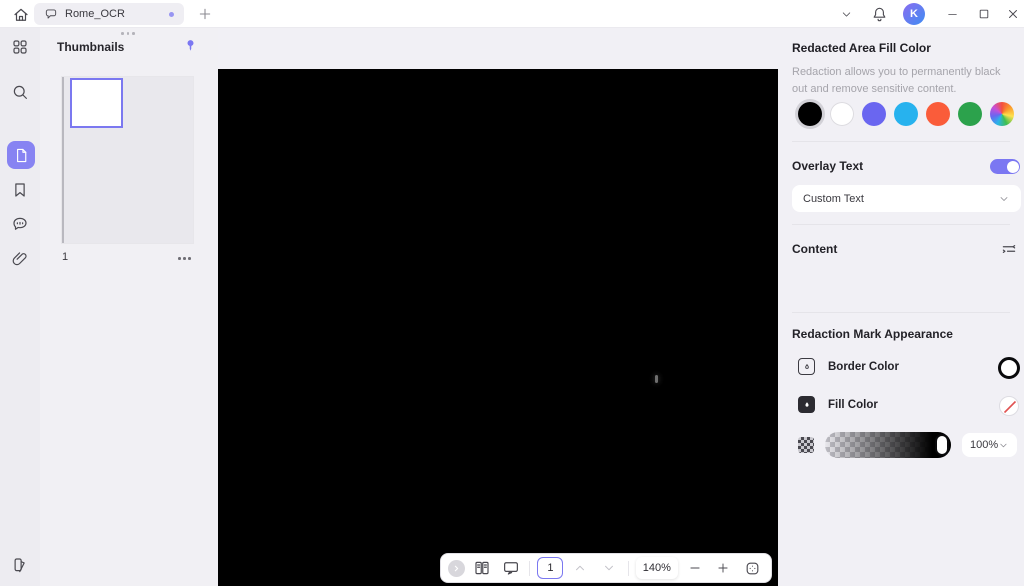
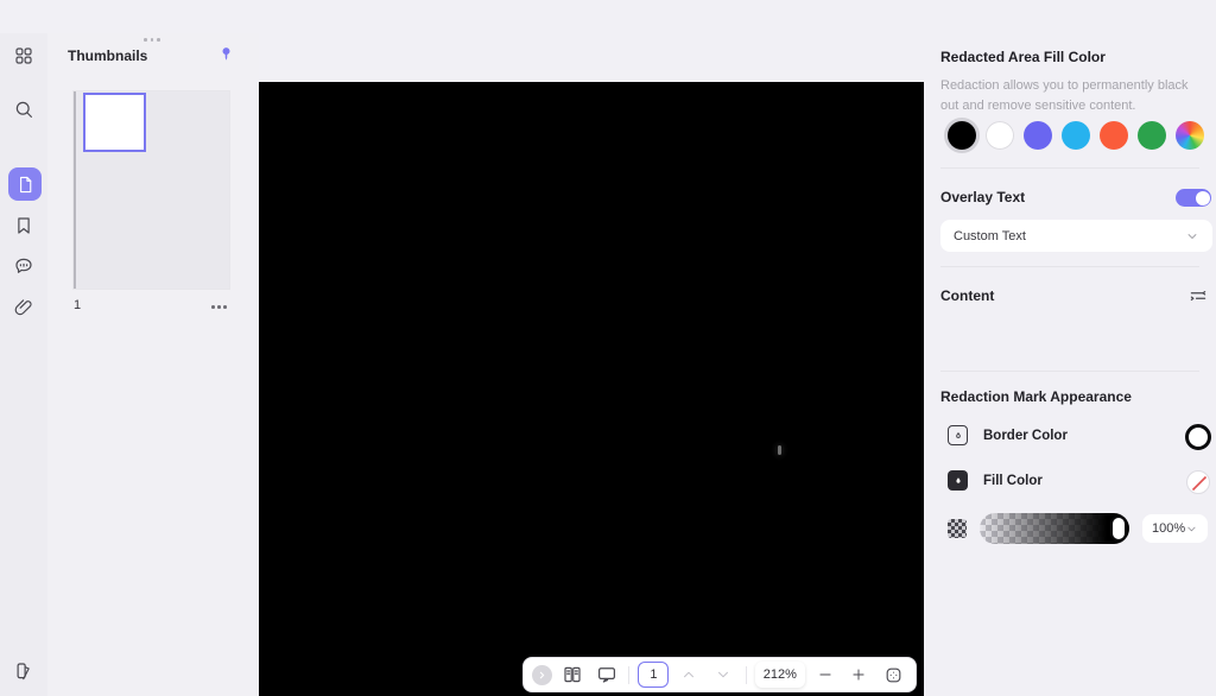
- Rome_OCR
- K
  Thumbnails
  1
  1
- 140%
+ 212%
  Redacted Area Fill Color
  Redaction allows you to permanently black out and remove sensitive content.
  Overlay Text
  Custom Text
  Content
  Redaction Mark Appearance
  Border Color
  Fill Color
  100%
